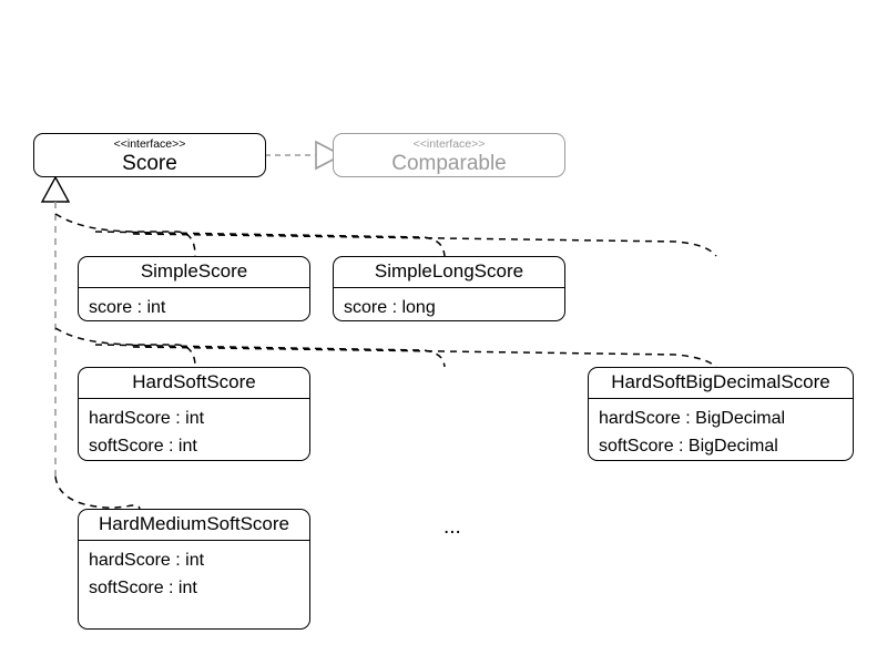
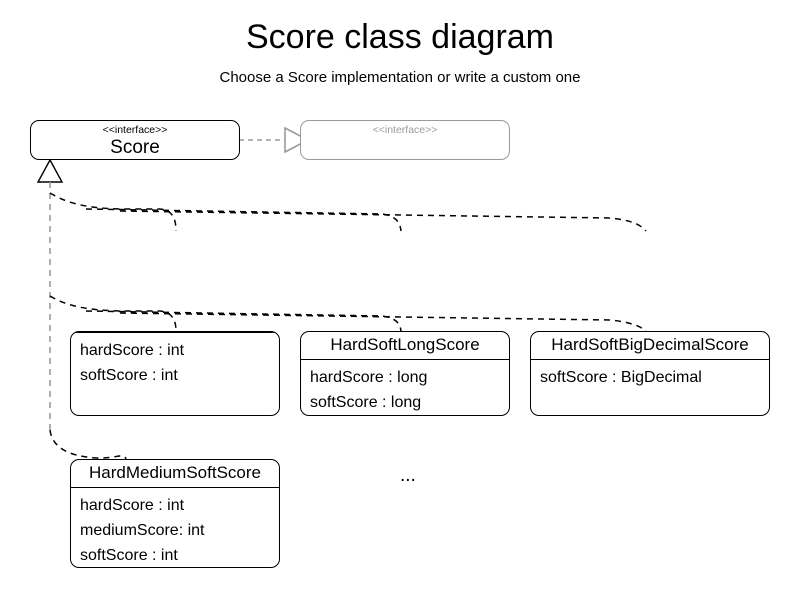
+ Score class diagram
+ Choose a Score implementation or write a custom one
  <<interface>>
  Score
  <<interface>>
- Comparable
- SimpleScore
- score : int
- SimpleLongScore
- score : long
- HardSoftScore
  hardScore : int
  softScore : int
+ HardSoftLongScore
+ hardScore : long
+ softScore : long
  HardSoftBigDecimalScore
- hardScore : BigDecimal
  softScore : BigDecimal
  HardMediumSoftScore
  hardScore : int
+ mediumScore: int
  softScore : int
  ...
